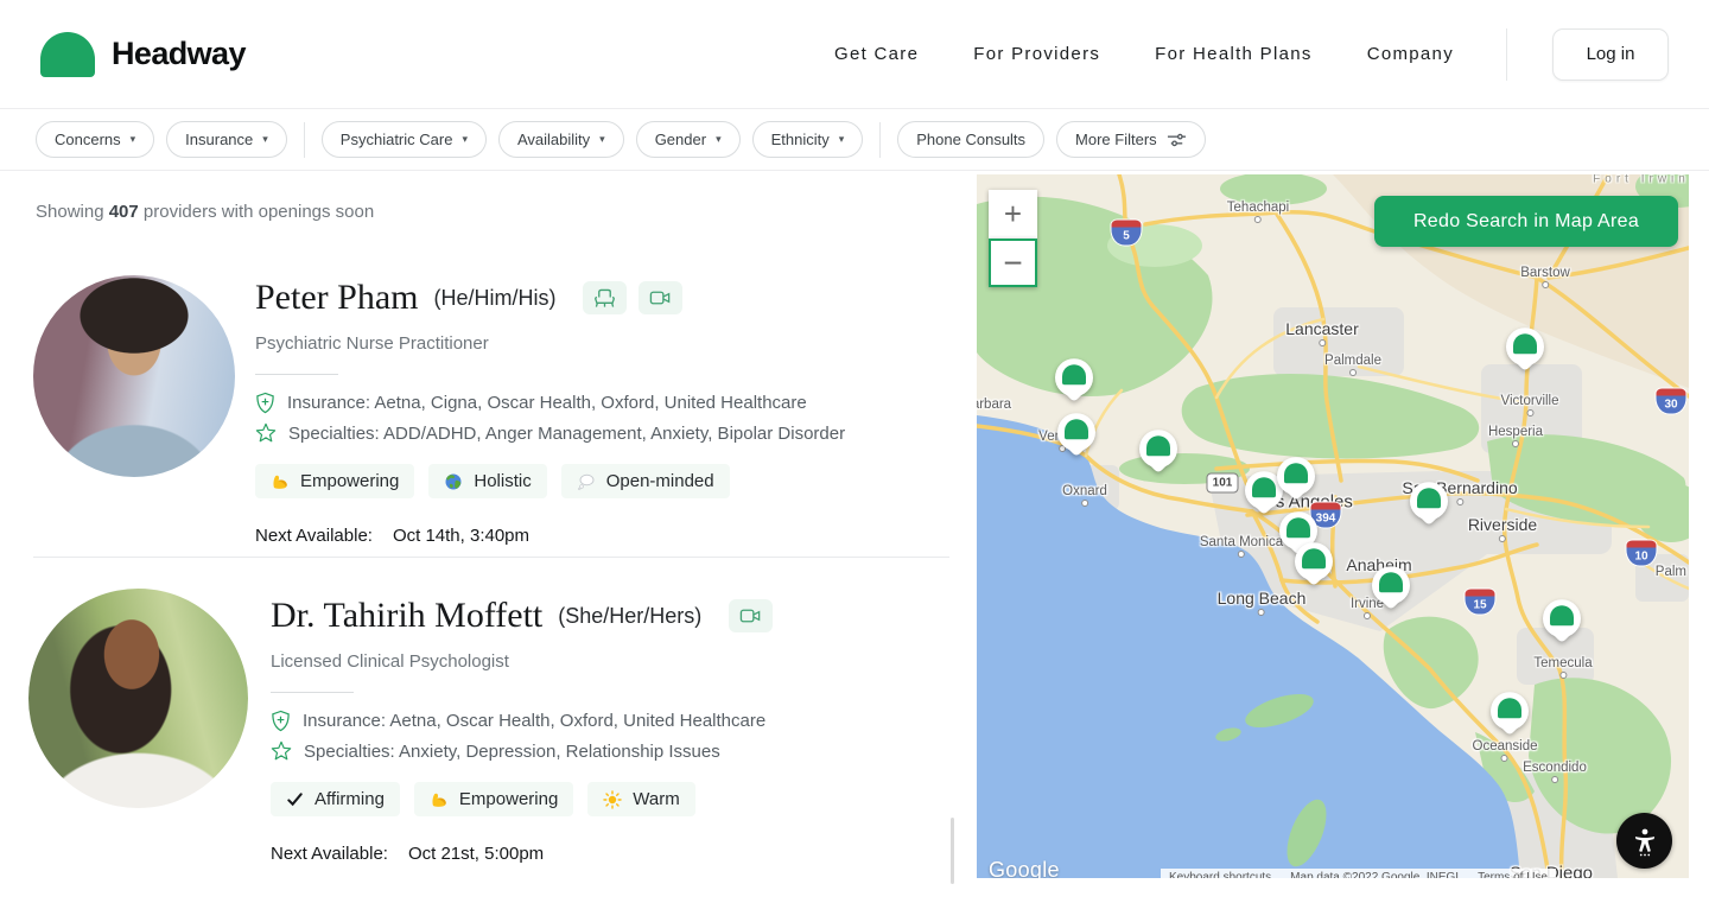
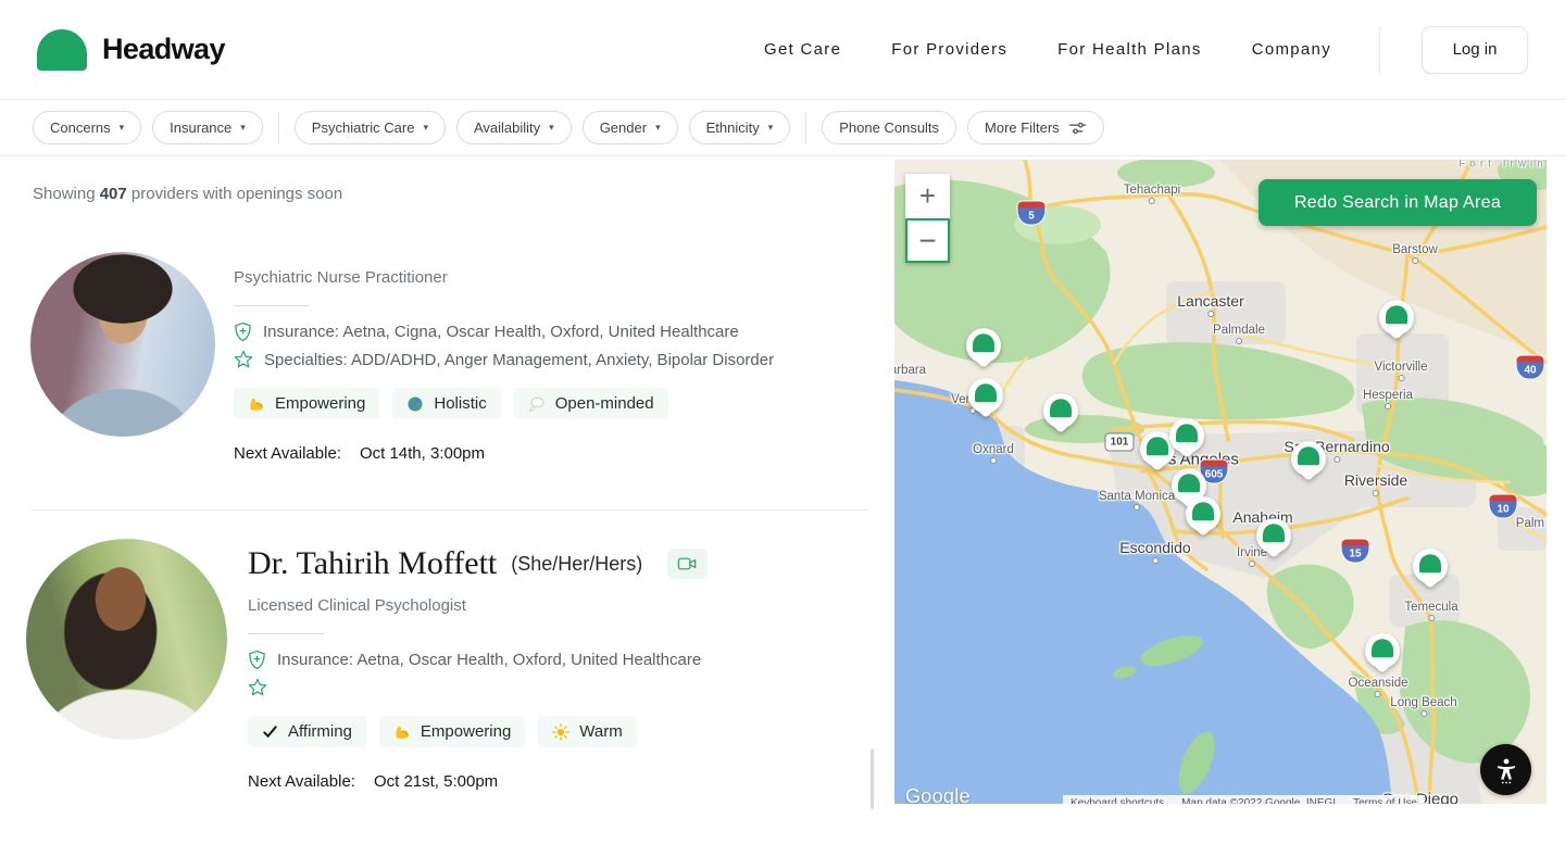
  Headway
  Get Care
  For Providers
  For Health Plans
  Company
  Log in
  Concerns
  ▾
  Insurance
  ▾
  Psychiatric Care
  ▾
  Availability
  ▾
  Gender
  ▾
  Ethnicity
  ▾
  Phone Consults
  More Filters
  Showing 407 providers with openings soon
- Peter Pham
- (He/Him/His)
  Psychiatric Nurse Practitioner
  Insurance: Aetna, Cigna, Oscar Health, Oxford, United Healthcare
  Specialties: ADD/ADHD, Anger Management, Anxiety, Bipolar Disorder
  Empowering
  Holistic
  Open-minded
  Next Available:
- Oct 14th, 3:40pm
+ Oct 14th, 3:00pm
  Dr. Tahirih Moffett
  (She/Her/Hers)
  Licensed Clinical Psychologist
  Insurance: Aetna, Oscar Health, Oxford, United Healthcare
- Specialties: Anxiety, Depression, Relationship Issues
  Affirming
  Empowering
  Warm
  Next Available:
  Oct 21st, 5:00pm
  Fort Irwin
  Tehachapi
  Barstow
  Lancaster
  Palmdale
  Victorville
  Hesperia
  Oxnard
  Santa Monica
  Sernardino
  Riverside
  Anaheim
- Long Beach
+ Escondido
  Irvine
  Temecula
  Oceanside
- Escondido
+ Long Beach
  San Diego
  5
- 30
+ 40
  101
- 394
+ 605
  15
  10
  +
  −
  Redo Search in Map Area
  Google
  Keyboard shortcuts
  Map data ©2022 Google, INEGI
  Terms of Use
